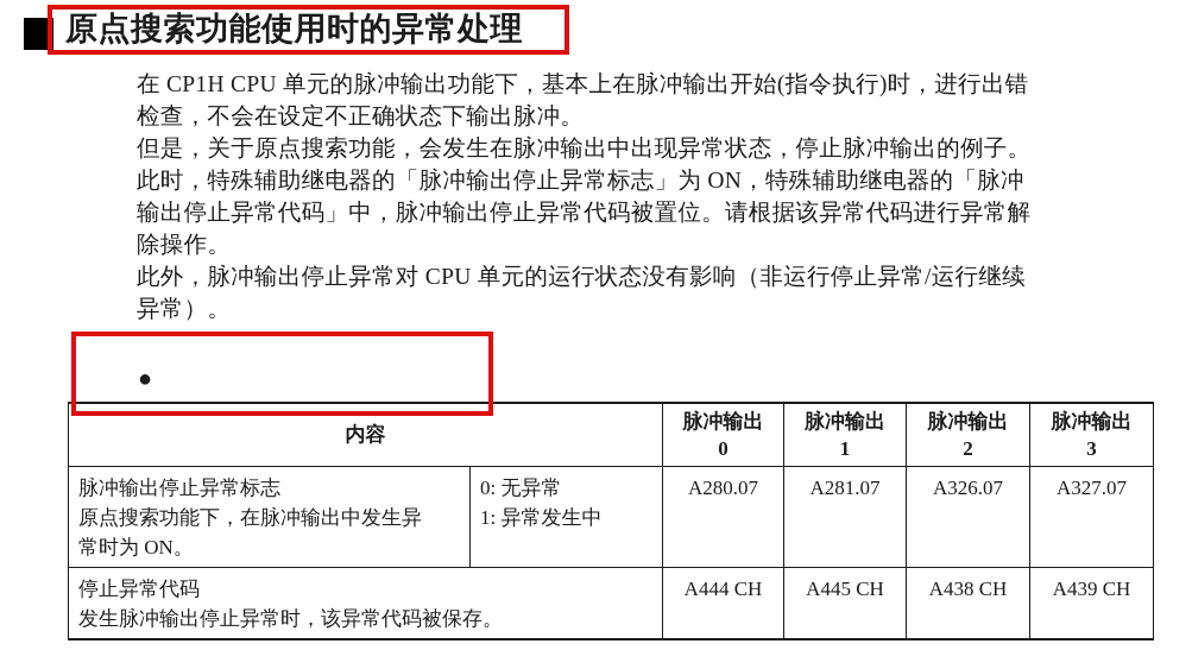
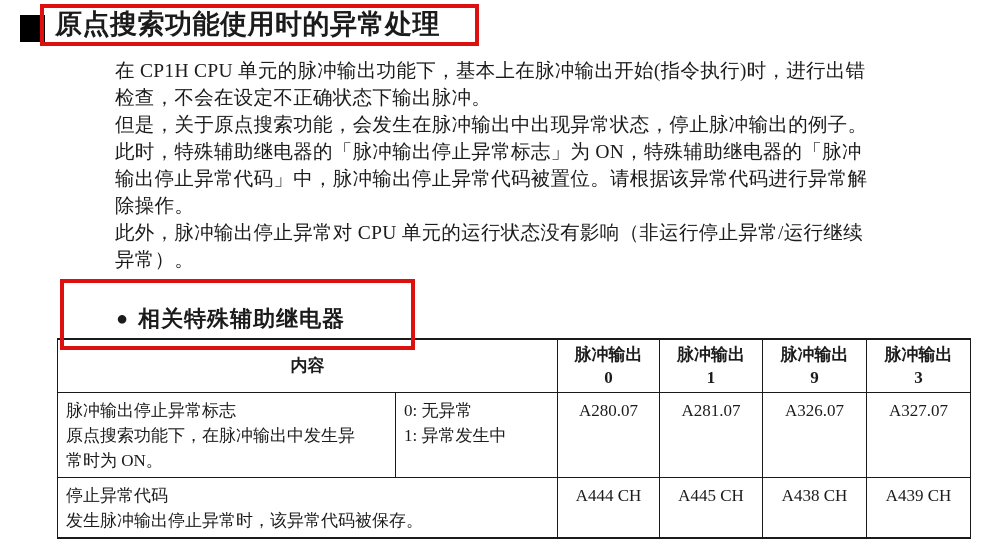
  原点搜索功能使用时的异常处理
  在 CP1H CPU 单元的脉冲输出功能下，基本上在脉冲输出开始(指令执行)时，进行出错
  检查，不会在设定不正确状态下输出脉冲。
  但是，关于原点搜索功能，会发生在脉冲输出中出现异常状态，停止脉冲输出的例子。
  此时，特殊辅助继电器的「脉冲输出停止异常标志」为 ON，特殊辅助继电器的「脉冲
  输出停止异常代码」中，脉冲输出停止异常代码被置位。请根据该异常代码进行异常解
  除操作。
  此外，脉冲输出停止异常对 CPU 单元的运行状态没有影响（非运行停止异常/运行继续
  异常）。
  ●
+ 相关特殊辅助继电器
- 内容	脉冲输出 0	脉冲输出 1	脉冲输出 2	脉冲输出 3
+ 内容	脉冲输出 0	脉冲输出 1	脉冲输出 9	脉冲输出 3
  脉冲输出停止异常标志 原点搜索功能下，在脉冲输出中发生异 常时为 ON。	0: 无异常 1: 异常发生中	A280.07	A281.07	A326.07	A327.07
  停止异常代码 发生脉冲输出停止异常时，该异常代码被保存。	A444 CH	A445 CH	A438 CH	A439 CH
